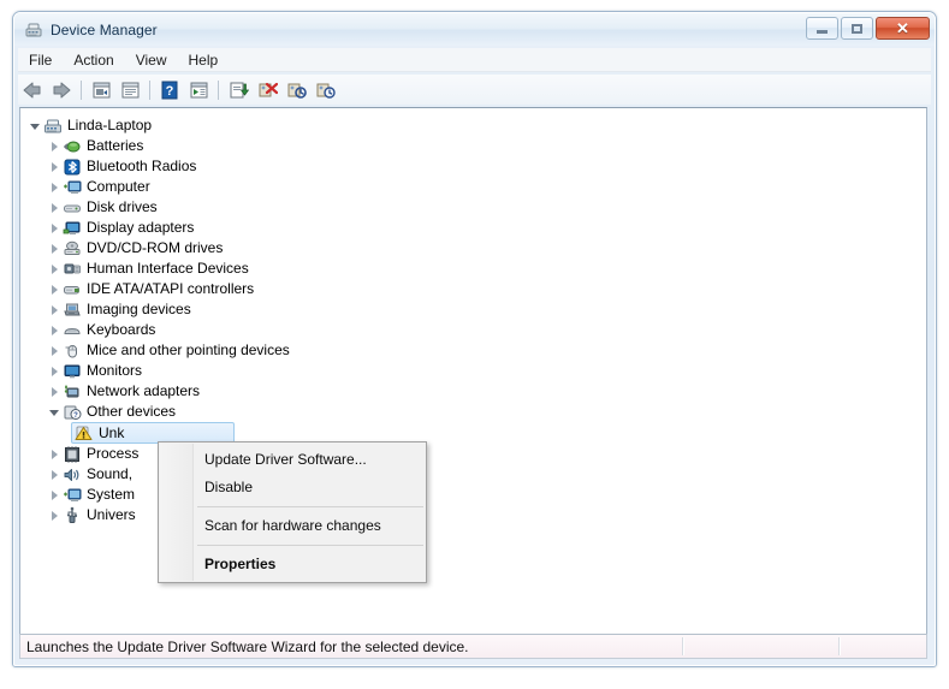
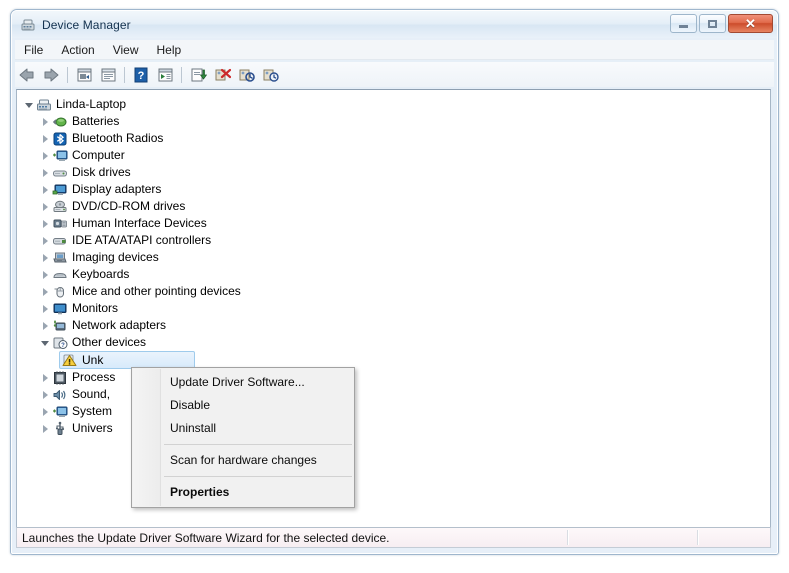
  Device Manager
  ✕
  File
  Action
  View
  Help
  ?
  Linda-Laptop
  Batteries
  Bluetooth Radios
  Computer
  Disk drives
  Display adapters
  DVD/CD-ROM drives
  Human Interface Devices
  IDE ATA/ATAPI controllers
  Imaging devices
  Keyboards
  Mice and other pointing devices
  Monitors
  Network adapters
  Other devices
  Unk
  Process
  Sound,
  System
  Univers
  Update Driver Software...
  Disable
+ Uninstall
  Scan for hardware changes
  Properties
  Launches the Update Driver Software Wizard for the selected device.
